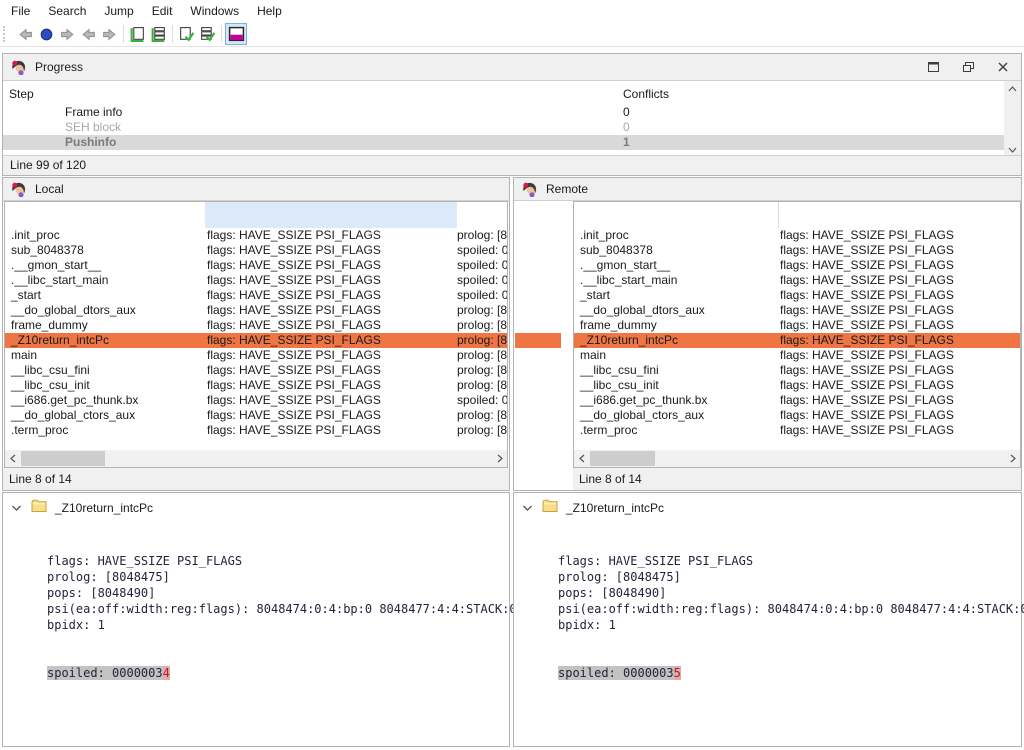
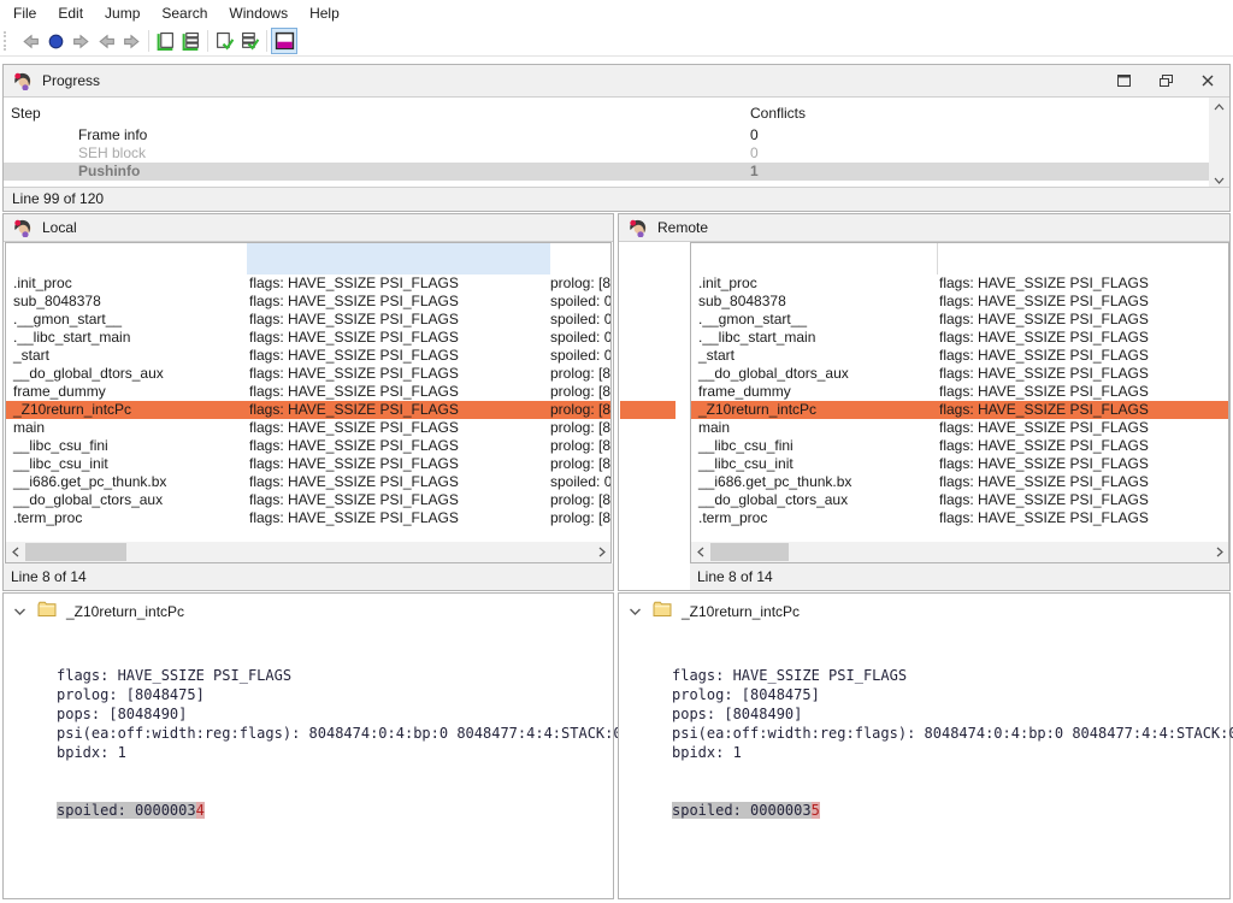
  File
- Search
+ Edit
  Jump
- Edit
+ Search
  Windows
  Help
  Progress
  Step
  Conflicts
  Frame info
  0
  SEH block
  0
  Pushinfo
  1
  Line 99 of 120
  Local
  .init_proc
  flags: HAVE_SSIZE PSI_FLAGS
  prolog: [8
  sub_8048378
  flags: HAVE_SSIZE PSI_FLAGS
  spoiled: 0
  .__gmon_start__
  flags: HAVE_SSIZE PSI_FLAGS
  spoiled: 0
  .__libc_start_main
  flags: HAVE_SSIZE PSI_FLAGS
  spoiled: 0
  _start
  flags: HAVE_SSIZE PSI_FLAGS
  spoiled: 0
  __do_global_dtors_aux
  flags: HAVE_SSIZE PSI_FLAGS
  prolog: [8
  frame_dummy
  flags: HAVE_SSIZE PSI_FLAGS
  prolog: [8
  _Z10return_intcPc
  flags: HAVE_SSIZE PSI_FLAGS
  prolog: [8
  main
  flags: HAVE_SSIZE PSI_FLAGS
  prolog: [8
  __libc_csu_fini
  flags: HAVE_SSIZE PSI_FLAGS
  prolog: [8
  __libc_csu_init
  flags: HAVE_SSIZE PSI_FLAGS
  prolog: [8
  __i686.get_pc_thunk.bx
  flags: HAVE_SSIZE PSI_FLAGS
  spoiled: 0
  __do_global_ctors_aux
  flags: HAVE_SSIZE PSI_FLAGS
  prolog: [8
  .term_proc
  flags: HAVE_SSIZE PSI_FLAGS
  prolog: [8
  Line 8 of 14
  Remote
  .init_proc
  flags: HAVE_SSIZE PSI_FLAGS
  sub_8048378
  flags: HAVE_SSIZE PSI_FLAGS
  .__gmon_start__
  flags: HAVE_SSIZE PSI_FLAGS
  .__libc_start_main
  flags: HAVE_SSIZE PSI_FLAGS
  _start
  flags: HAVE_SSIZE PSI_FLAGS
  __do_global_dtors_aux
  flags: HAVE_SSIZE PSI_FLAGS
  frame_dummy
  flags: HAVE_SSIZE PSI_FLAGS
  _Z10return_intcPc
  flags: HAVE_SSIZE PSI_FLAGS
  main
  flags: HAVE_SSIZE PSI_FLAGS
  __libc_csu_fini
  flags: HAVE_SSIZE PSI_FLAGS
  __libc_csu_init
  flags: HAVE_SSIZE PSI_FLAGS
  __i686.get_pc_thunk.bx
  flags: HAVE_SSIZE PSI_FLAGS
  __do_global_ctors_aux
  flags: HAVE_SSIZE PSI_FLAGS
  .term_proc
  flags: HAVE_SSIZE PSI_FLAGS
  Line 8 of 14
  _Z10return_intcPc
  flags: HAVE_SSIZE PSI_FLAGS
  prolog: [8048475]
  pops: [8048490]
  psi(ea:off:width:reg:flags): 8048474:0:4:bp:0 8048477:4:4:STACK:
  bpidx: 1
  spoiled: 00000034
  _Z10return_intcPc
  flags: HAVE_SSIZE PSI_FLAGS
  prolog: [8048475]
  pops: [8048490]
  psi(ea:off:width:reg:flags): 8048474:0:4:bp:0 8048477:4:4:STACK:
  bpidx: 1
  spoiled: 00000035
